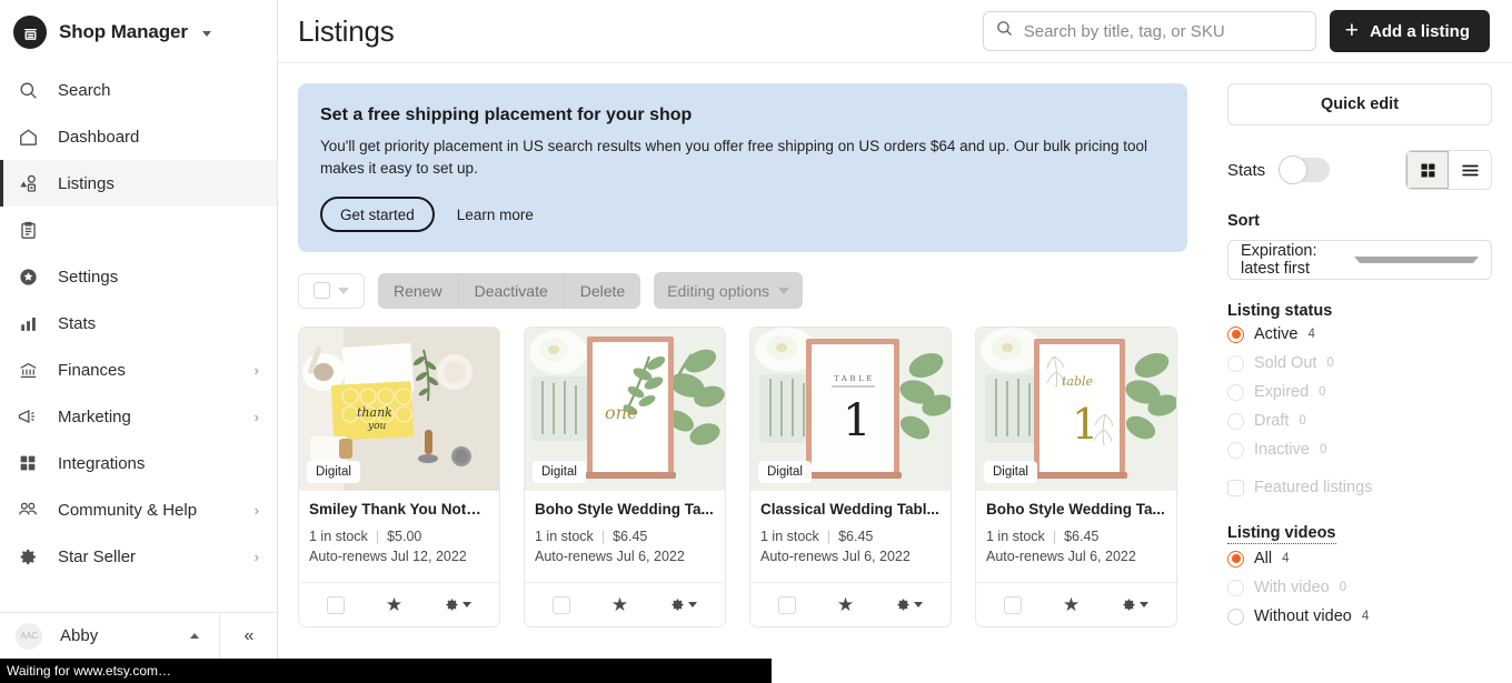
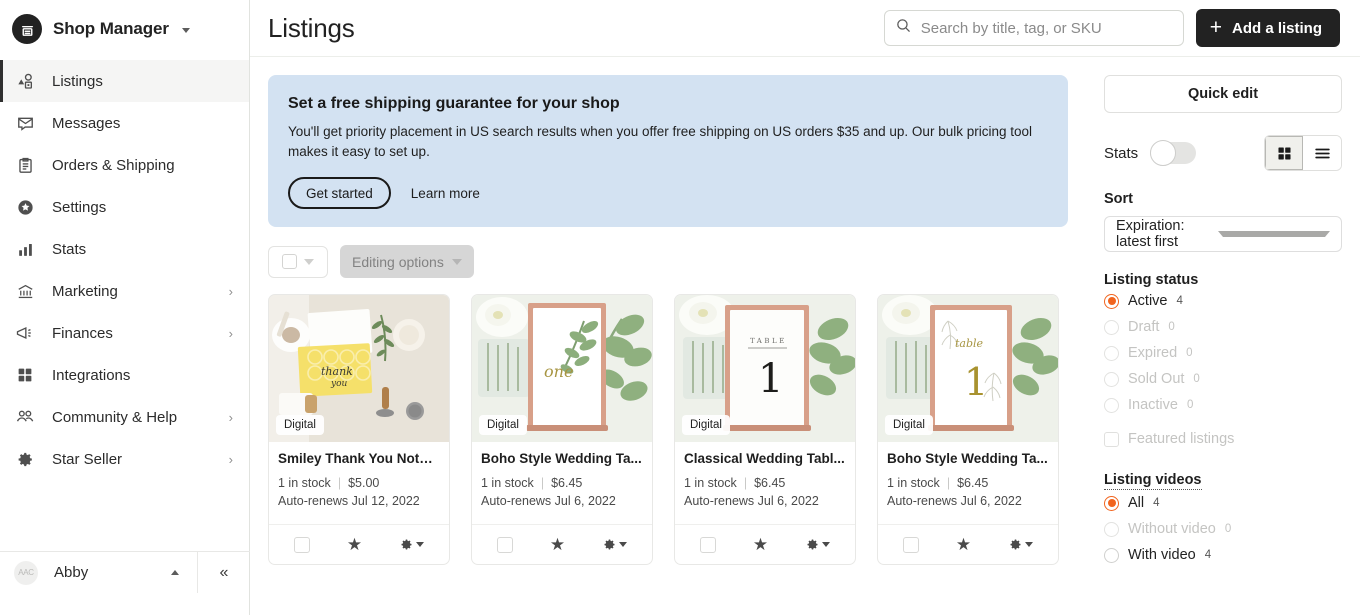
  Shop Manager
- Search
- Dashboard
  Listings
+ Messages
+ Orders & Shipping
  Settings
  Stats
- Finances
+ Marketing
  ›
- Marketing
+ Finances
  ›
  Integrations
  Community & Help
  ›
  Star Seller
  ›
  AAC
  Abby
  «
  Listings
  Search by title, tag, or SKU
  +
  Add a listing
- Set a free shipping placement for your shop
+ Set a free shipping guarantee for your shop
- You'll get priority placement in US search results when you offer free shipping on US orders $64 and up. Our bulk pricing tool makes it easy to set up.
+ You'll get priority placement in US search results when you offer free shipping on US orders $35 and up. Our bulk pricing tool makes it easy to set up.
  Get started
  Learn more
- Renew
- Deactivate
- Delete
  Editing options
  thank
  you
  Digital
  Smiley Thank You Note ...
  1 in stock
  |
  $5.00
  Auto-renews Jul 12, 2022
  ★
  one
  Digital
  Boho Style Wedding Ta...
  1 in stock
  |
  $6.45
  Auto-renews Jul 6, 2022
  ★
  TABLE
  1
  Digital
  Classical Wedding Tabl...
  1 in stock
  |
  $6.45
  Auto-renews Jul 6, 2022
  ★
  table
  1
  Digital
  Boho Style Wedding Ta...
  1 in stock
  |
  $6.45
  Auto-renews Jul 6, 2022
  ★
  Quick edit
  Stats
  Sort
  Expiration: latest first
  Listing status
  Active
  4
- Sold Out
+ Draft
  0
  Expired
  0
- Draft
+ Sold Out
  0
  Inactive
  0
  Featured listings
  Listing videos
  All
  4
- With video
+ Without video
  0
- Without video
+ With video
  4
- Waiting for www.etsy.com…
